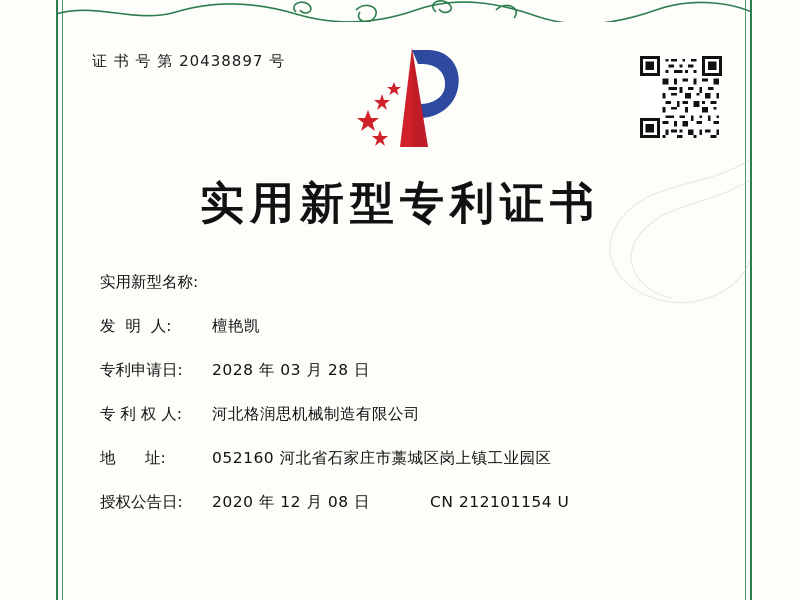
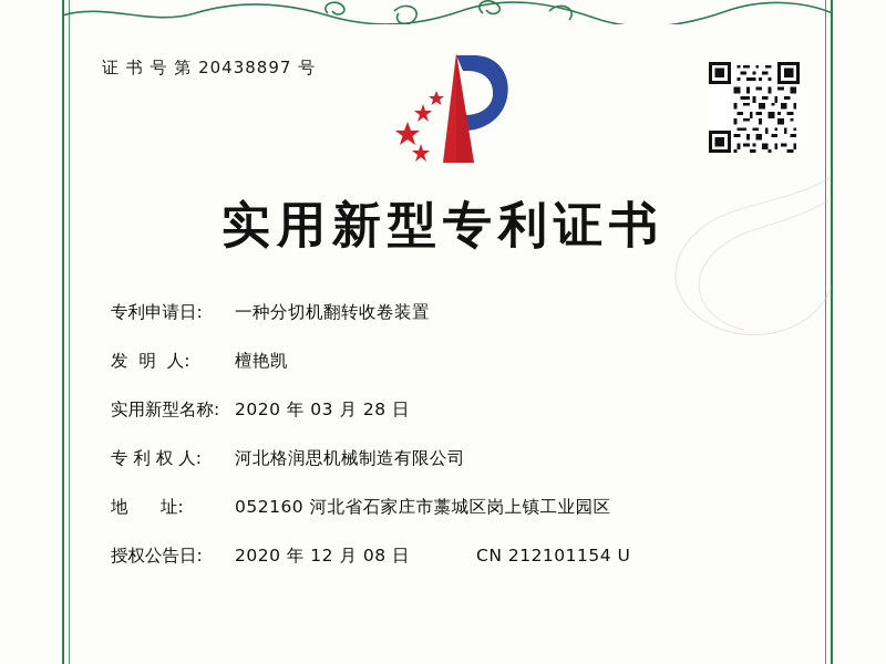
  证 书 号 第 20438897 号
  实用新型专利证书
- 实用新型名称:
+ 专利申请日:
+ 一种分切机翻转收卷装置
  发 明 人:
  檀艳凯
- 专利申请日:
+ 实用新型名称:
- 2028 年 03 月 28 日
+ 2020 年 03 月 28 日
  专 利 权 人:
  河北格润思机械制造有限公司
  地 址:
  052160 河北省石家庄市藁城区岗上镇工业园区
  授权公告日:
  2020 年 12 月 08 日
  CN 212101154 U
